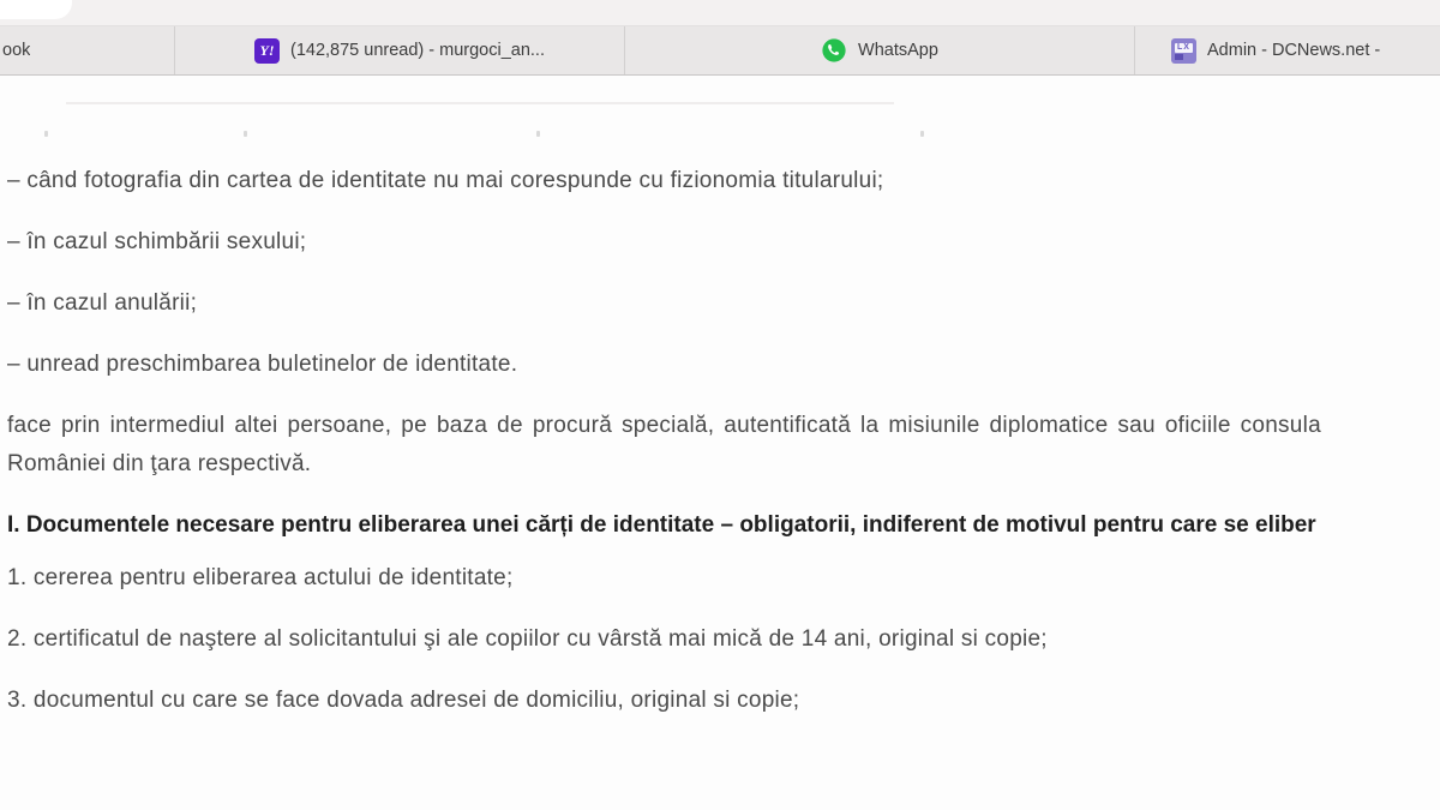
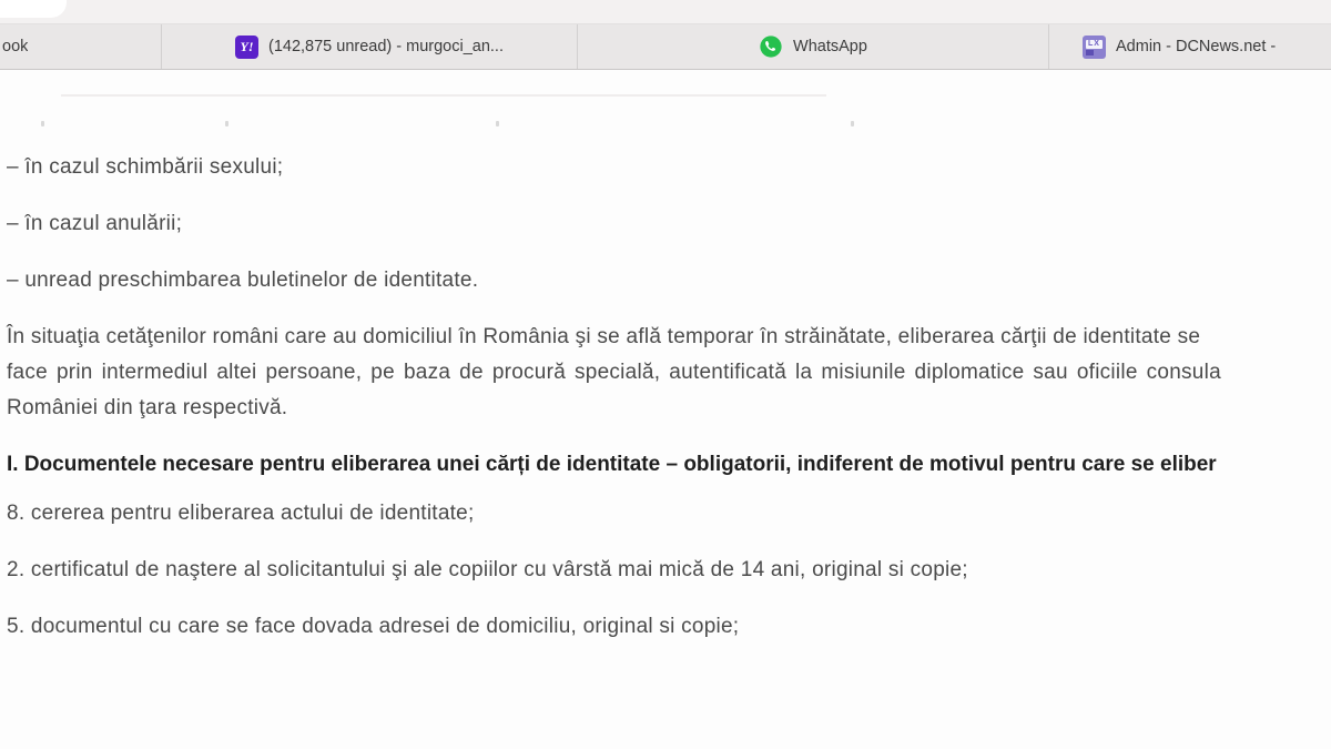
  ook
  Y!
  (142,875 unread) - murgoci_an...
  WhatsApp
  Admin - DCNews.net -
- – când fotografia din cartea de identitate nu mai corespunde cu fizionomia titularului;
  – în cazul schimbării sexului;
  – în cazul anulării;
  – unread preschimbarea buletinelor de identitate.
+ În situaţia cetăţenilor români care au domiciliul în România şi se află temporar în străinătate, eliberarea cărţii de identitate se
  face prin intermediul altei persoane, pe baza de procură specială, autentificată la misiunile diplomatice sau oficiile consula
  României din ţara respectivă.
  I. Documentele necesare pentru eliberarea unei cărți de identitate – obligatorii, indiferent de motivul pentru care se eliber
- 1. cererea pentru eliberarea actului de identitate;
+ 8. cererea pentru eliberarea actului de identitate;
  2. certificatul de naştere al solicitantului şi ale copiilor cu vârstă mai mică de 14 ani, original si copie;
- 3. documentul cu care se face dovada adresei de domiciliu, original si copie;
+ 5. documentul cu care se face dovada adresei de domiciliu, original si copie;
